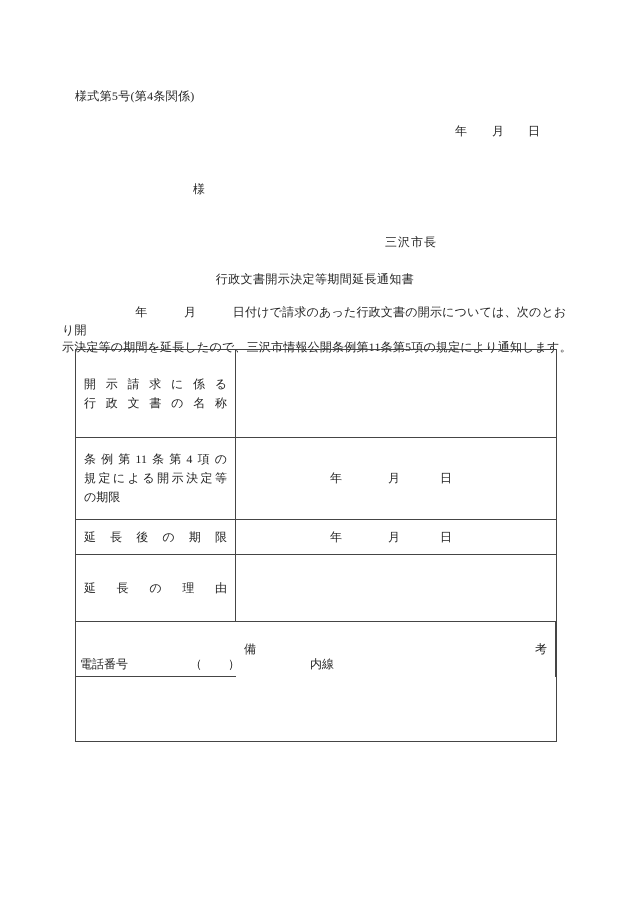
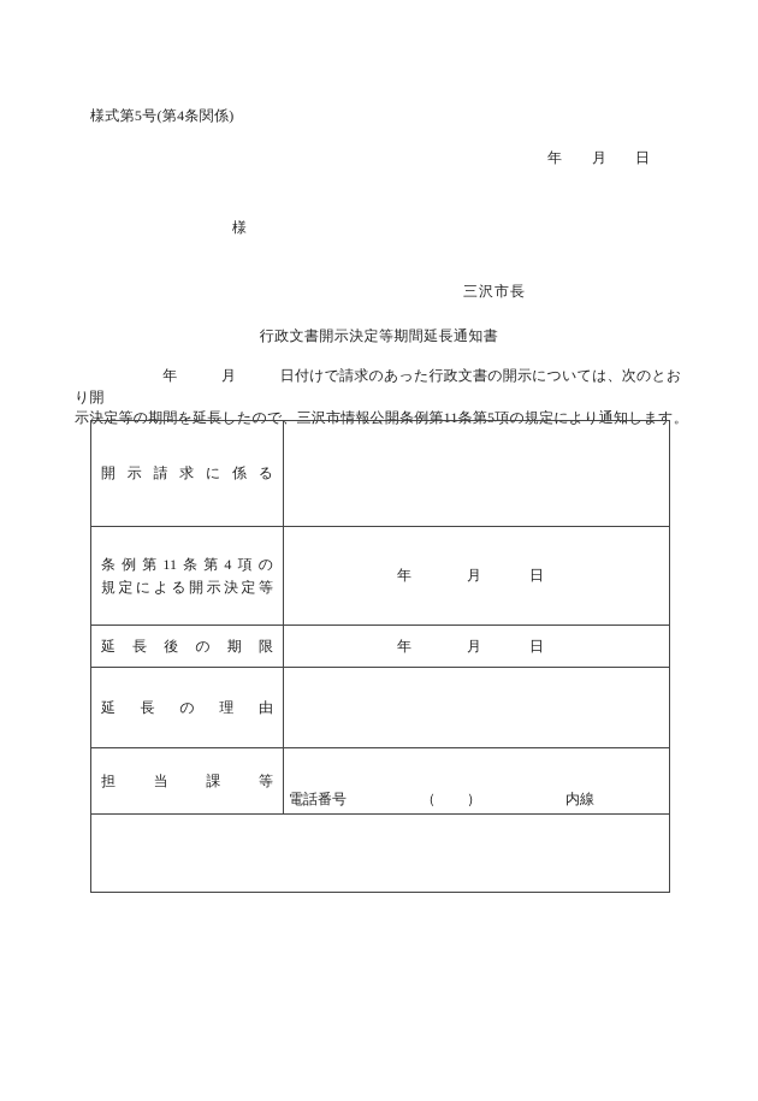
  様式第5号(第4条関係)
  年 月 日
  様
  三沢市長
  行政文書開示決定等期間延長通知書
  年 月 日付けで請求のあった行政文書の開示については、次のとおり開
  示決定等の期間を延長したので、三沢市情報公開条例第11条第5項の規定により通知します。
  開示請求に係る
- 行政文書の名称
  条例第11条第4項の
  規定による開示決定等
- の期限
  年
  月
  日
  延長後の期限
  年
  月
  日
  延長の理由
+ 担当課等
  電話番号 （ ） 内線
- 備考
